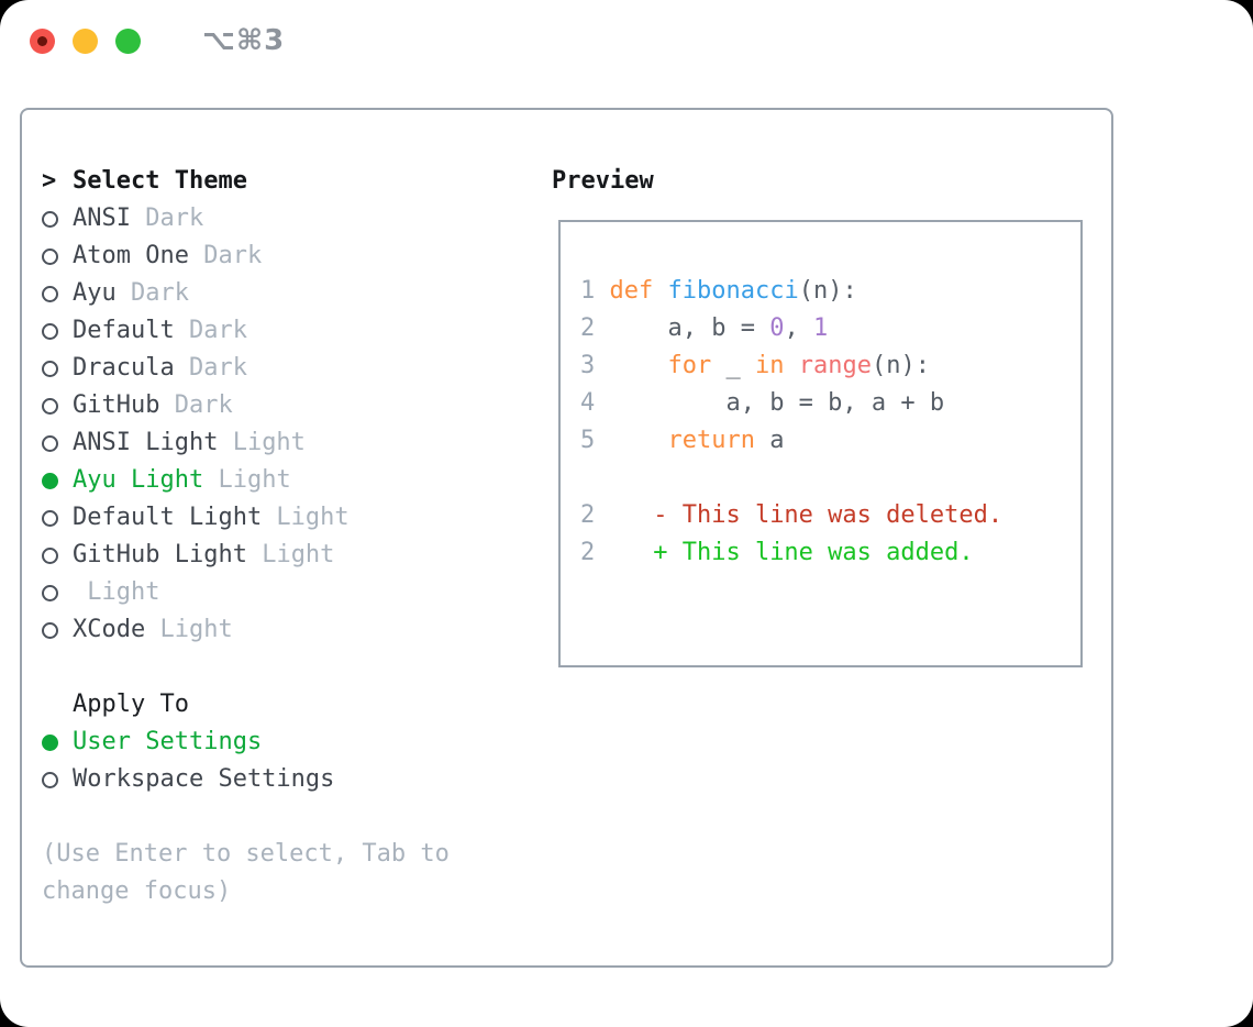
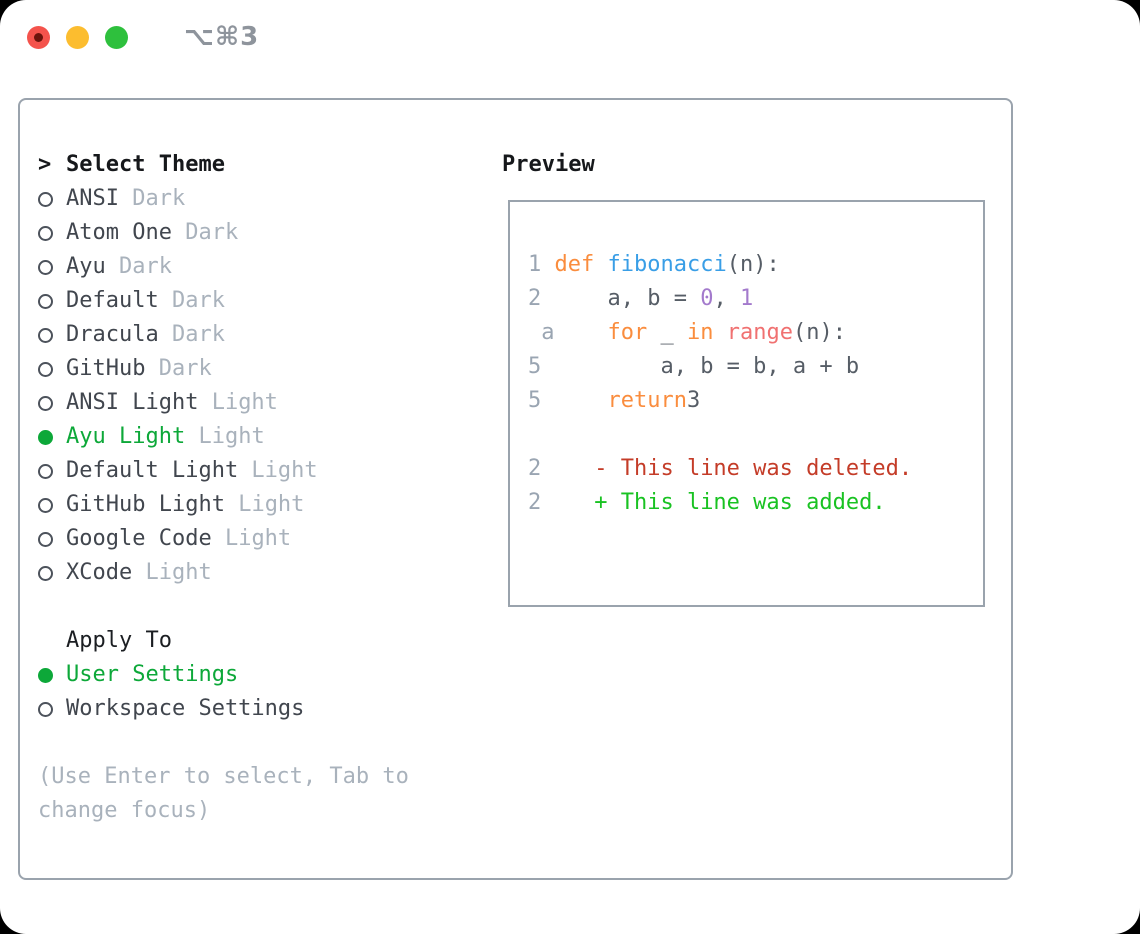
  ⌥⌘3
  >
  Select Theme
  ANSI
  Dark
  Atom One
  Dark
  Ayu
  Dark
  Default
  Dark
  Dracula
  Dark
  GitHub
  Dark
  ANSI Light
  Light
  Ayu Light
  Light
  Default Light
  Light
  GitHub Light
  Light
+ Google Code
  Light
  XCode
  Light
  Apply To
  User Settings
  Workspace Settings
  (Use Enter to select, Tab to change focus)
  Preview
  1 def fibonacci(n):
  2 a, b = 0, 1
- 3 for _ in range(n):
+ a for _ in range(n):
- 4 a, b = b, a + b
+ 5 a, b = b, a + b
- 5 return a
+ 5 return3
  2 - This line was deleted.
  2 + This line was added.
